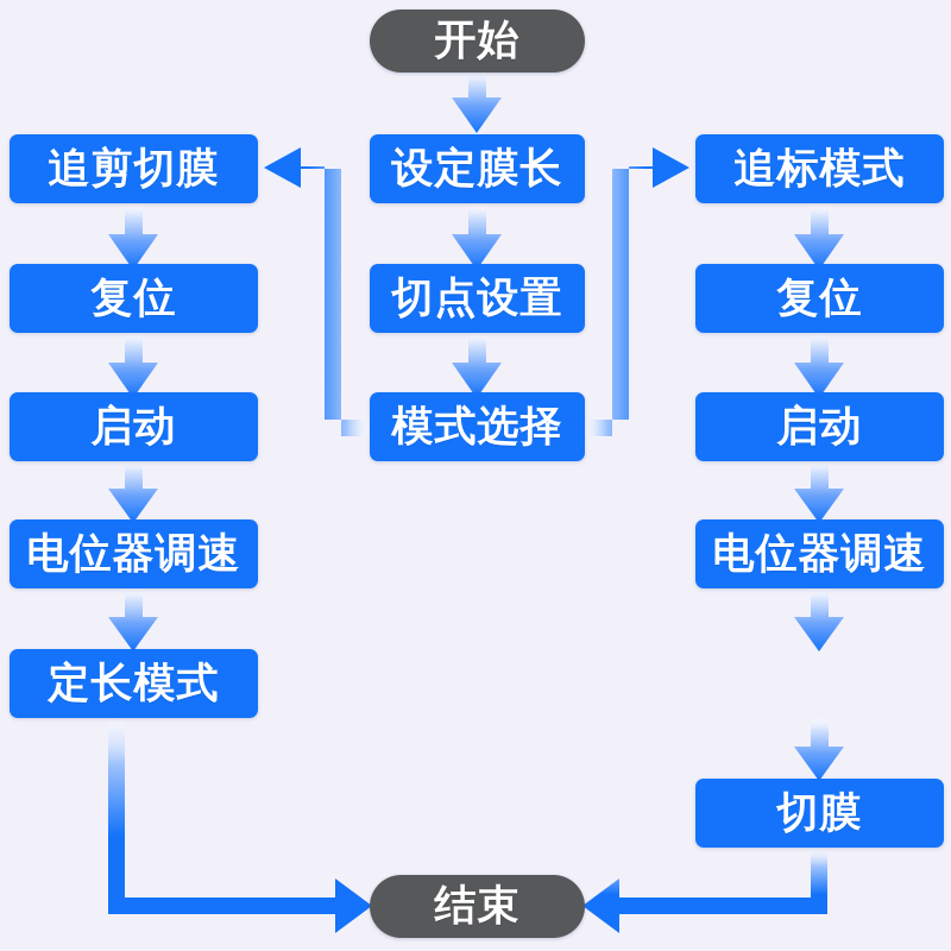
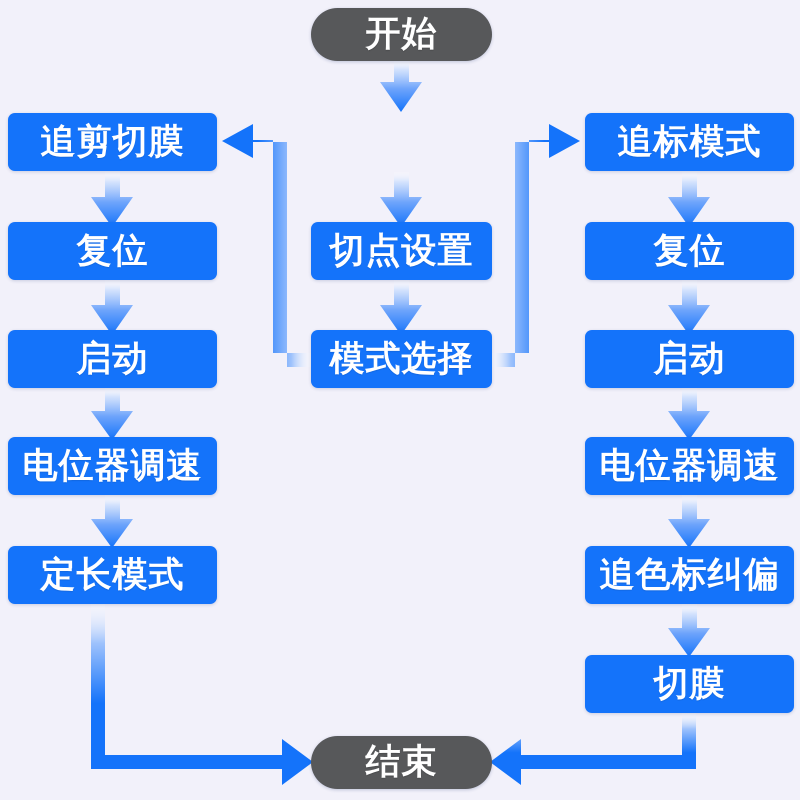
  开始
- 设定膜长
  切点设置
  模式选择
  追剪切膜
  复位
  启动
  电位器调速
  定长模式
  追标模式
  复位
  启动
  电位器调速
+ 追色标纠偏
  切膜
  结束
